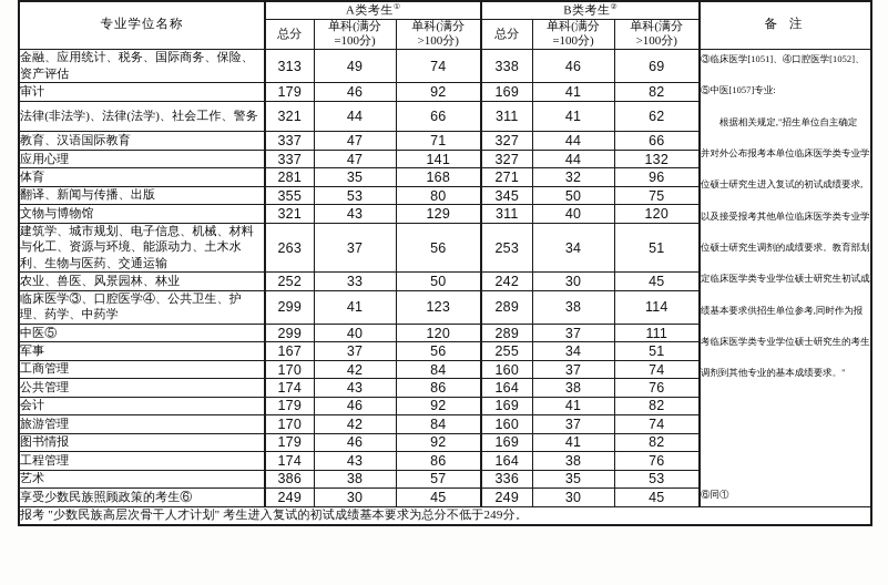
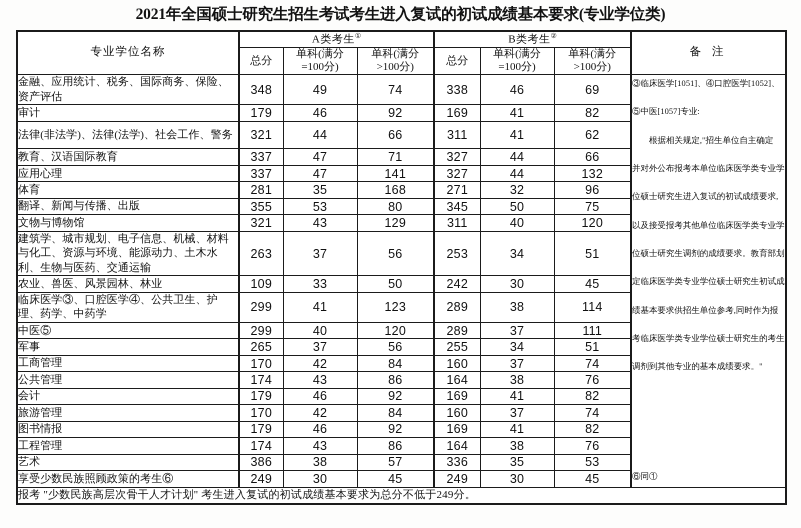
+ 2021年全国硕士研究生招生考试考生进入复试的初试成绩基本要求(专业学位类)
  专业学位名称	A类考生①	B类考生②	备 注
  总分	单科(满分=100分)	单科(满分>100分)	总分	单科(满分=100分)	单科(满分>100分)
- 金融、应用统计、税务、国际商务、保险、资产评估	313	49	74	338	46	69	③临床医学[1051]、④口腔医学[1052]、⑤中医[1057]专业:根据相关规定,"招生单位自主确定并对外公布报考本单位临床医学类专业学位硕士研究生进入复试的初试成绩要求,以及接受报考其他单位临床医学类专业学位硕士研究生调剂的成绩要求。教育部划定临床医学类专业学位硕士研究生初试成绩基本要求供招生单位参考,同时作为报考临床医学类专业学位硕士研究生的考生调剂到其他专业的基本成绩要求。"⑥同①
+ 金融、应用统计、税务、国际商务、保险、资产评估	348	49	74	338	46	69	③临床医学[1051]、④口腔医学[1052]、⑤中医[1057]专业:根据相关规定,"招生单位自主确定并对外公布报考本单位临床医学类专业学位硕士研究生进入复试的初试成绩要求,以及接受报考其他单位临床医学类专业学位硕士研究生调剂的成绩要求。教育部划定临床医学类专业学位硕士研究生初试成绩基本要求供招生单位参考,同时作为报考临床医学类专业学位硕士研究生的考生调剂到其他专业的基本成绩要求。"⑥同①
  审计	179	46	92	169	41	82
  法律(非法学)、法律(法学)、社会工作、警务	321	44	66	311	41	62
  教育、汉语国际教育	337	47	71	327	44	66
  应用心理	337	47	141	327	44	132
  体育	281	35	168	271	32	96
  翻译、新闻与传播、出版	355	53	80	345	50	75
  文物与博物馆	321	43	129	311	40	120
  建筑学、城市规划、电子信息、机械、材料与化工、资源与环境、能源动力、土木水利、生物与医药、交通运输	263	37	56	253	34	51
- 农业、兽医、风景园林、林业	252	33	50	242	30	45
+ 农业、兽医、风景园林、林业	109	33	50	242	30	45
  临床医学③、口腔医学④、公共卫生、护理、药学、中药学	299	41	123	289	38	114
  中医⑤	299	40	120	289	37	111
- 军事	167	37	56	255	34	51
+ 军事	265	37	56	255	34	51
  工商管理	170	42	84	160	37	74
  公共管理	174	43	86	164	38	76
  会计	179	46	92	169	41	82
  旅游管理	170	42	84	160	37	74
  图书情报	179	46	92	169	41	82
  工程管理	174	43	86	164	38	76
  艺术	386	38	57	336	35	53
  享受少数民族照顾政策的考生⑥	249	30	45	249	30	45
  报考 "少数民族高层次骨干人才计划" 考生进入复试的初试成绩基本要求为总分不低于249分。
